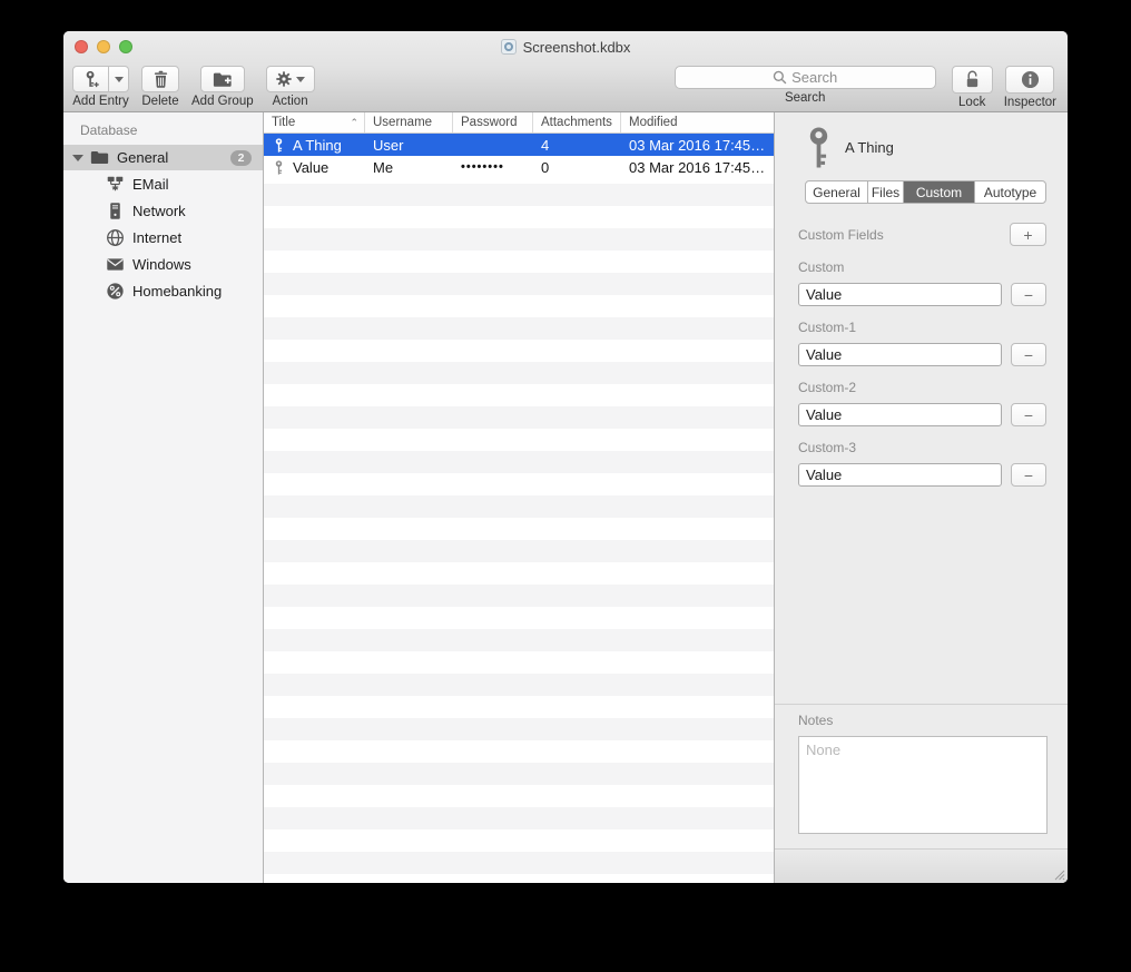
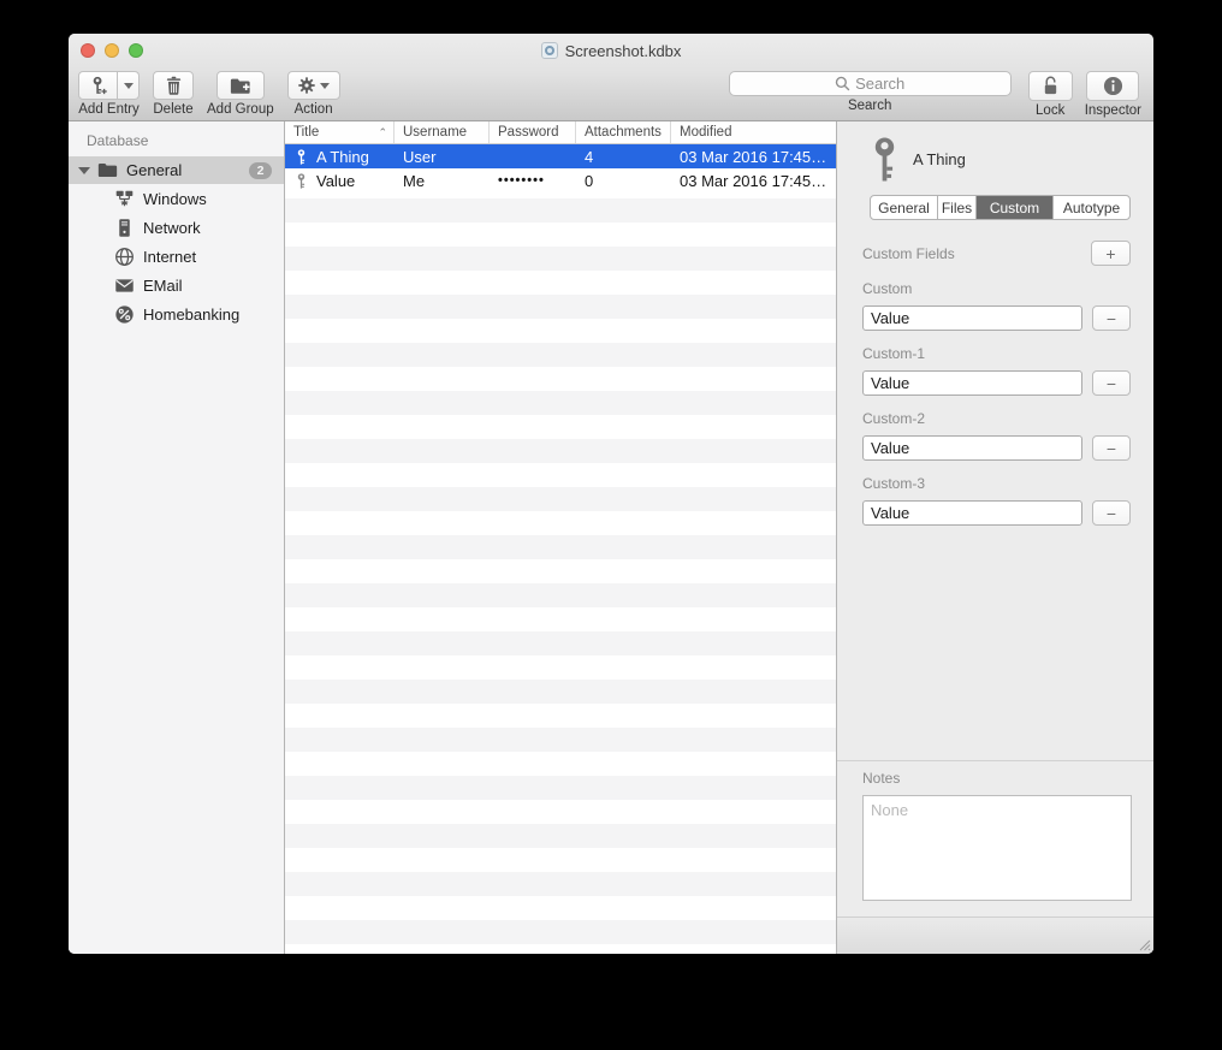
  Screenshot.kdbx
  Add Entry
  Delete
  Add Group
  Action
  Search
  Search
  Lock
  Inspector
  Database
  General
  2
- EMail
+ Windows
  Network
  Internet
- Windows
+ EMail
  Homebanking
  Title
  ⌃
  Username
  Password
  Attachments
  Modified
  A Thing
  User
  4
  03 Mar 2016 17:45…
  Value
  Me
  ••••••••
  0
  03 Mar 2016 17:45…
  A Thing
  General
  Files
  Custom
  Autotype
  Custom Fields
  +
  Custom
  Value
  −
  Custom-1
  Value
  −
  Custom-2
  Value
  −
  Custom-3
  Value
  −
  Notes
  None
